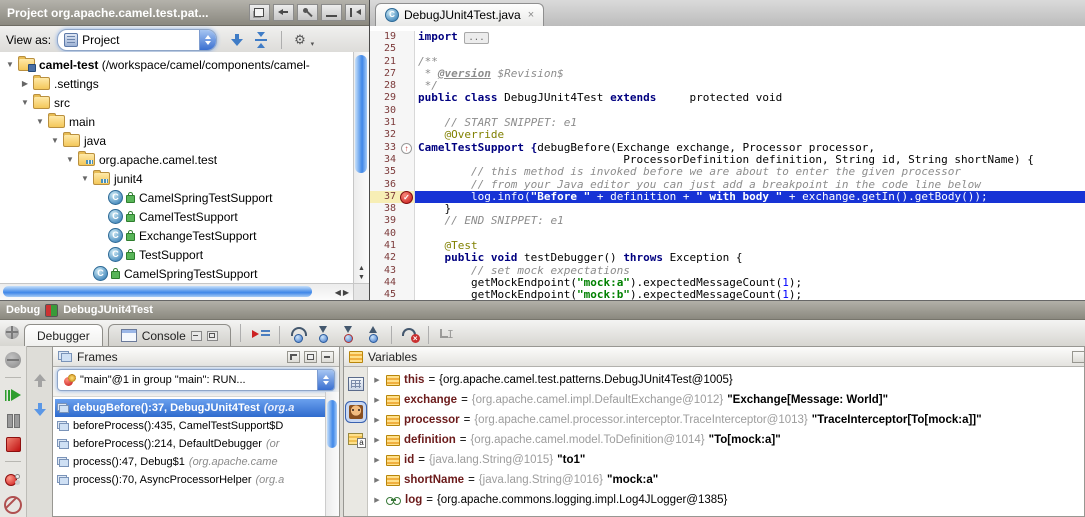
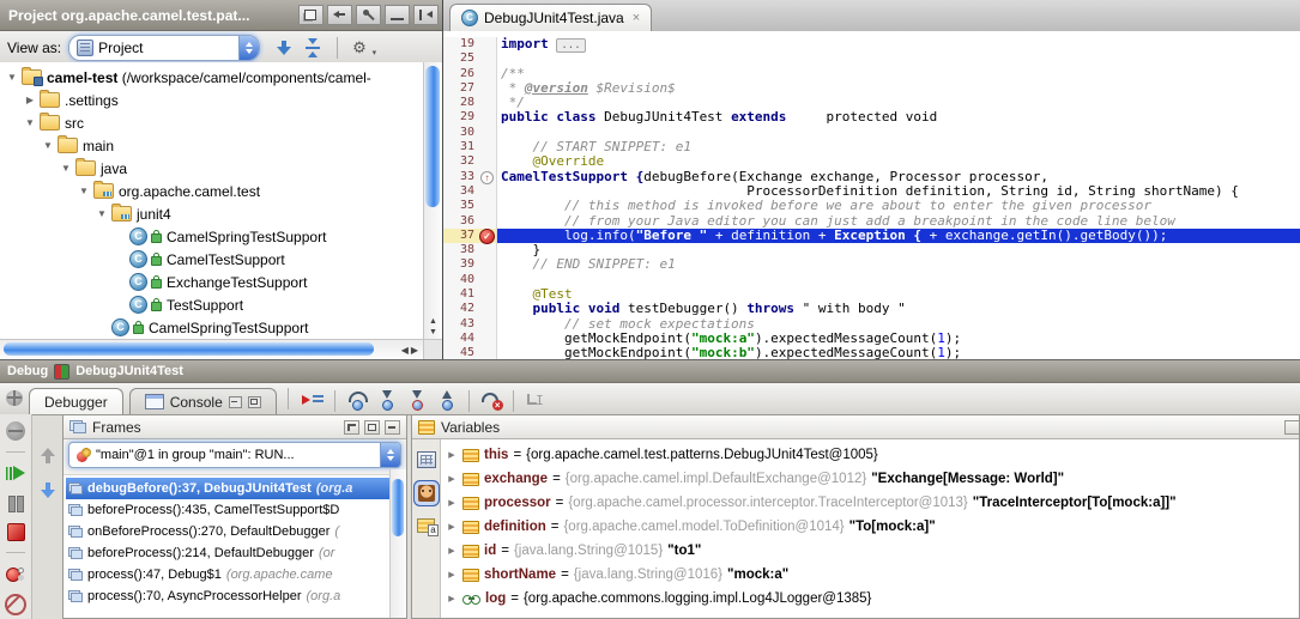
  Project org.apache.camel.test.pat...
  View as:
  Project
  ▼
  camel-test (/workspace/camel/components/camel-
  ▶
  .settings
  ▼
  src
  ▼
  main
  ▼
  java
  ▼
  org.apache.camel.test
  ▼
  junit4
  CamelSpringTestSupport
  CamelTestSupport
  ExchangeTestSupport
  TestSupport
  CamelSpringTestSupport
  ◀▶
  DebugJUnit4Test.java
  ×
  19
  import ...
  25
- 21
+ 26
  /**
  27
  * @version $Revision$
  28
  */
  29
  public class DebugJUnit4Test extends protected void
  30
  31
  // START SNIPPET: e1
  32
  @Override
  33
  ↑
  CamelTestSupport {debugBefore(Exchange exchange, Processor processor,
  34
  ProcessorDefinition definition, String id, String shortName) {
  35
  // this method is invoked before we are about to enter the given processor
  36
  // from your Java editor you can just add a breakpoint in the code line below
  37
  ✓
- log.info("Before " + definition + " with body " + exchange.getIn().getBody());
+ log.info("Before " + definition + Exception { + exchange.getIn().getBody());
  38
  }
  39
  // END SNIPPET: e1
  40
  41
  @Test
  42
- public void testDebugger() throws Exception {
+ public void testDebugger() throws " with body "
  43
  // set mock expectations
  44
  getMockEndpoint("mock:a").expectedMessageCount(1);
  45
  getMockEndpoint("mock:b").expectedMessageCount(1);
  Debug
  DebugJUnit4Test
  Debugger
  Console
  Frames
  "main"@1 in group "main": RUN...
  debugBefore():37, DebugJUnit4Test
  (org.a
  beforeProcess():435, CamelTestSupport$D
+ onBeforeProcess():270, DefaultDebugger
+ (
  beforeProcess():214, DefaultDebugger
  (or
  process():47, Debug$1
  (org.apache.came
  process():70, AsyncProcessorHelper
  (org.a
  Variables
  this
  =
  {org.apache.camel.test.patterns.DebugJUnit4Test@1005}
  exchange
  =
  {org.apache.camel.impl.DefaultExchange@1012}
  "Exchange[Message: World]"
  processor
  =
  {org.apache.camel.processor.interceptor.TraceInterceptor@1013}
  "TraceInterceptor[To[mock:a]]"
  definition
  =
  {org.apache.camel.model.ToDefinition@1014}
  "To[mock:a]"
  id
  =
  {java.lang.String@1015}
  "to1"
  shortName
  =
  {java.lang.String@1016}
  "mock:a"
  log
  =
  {org.apache.commons.logging.impl.Log4JLogger@1385}
